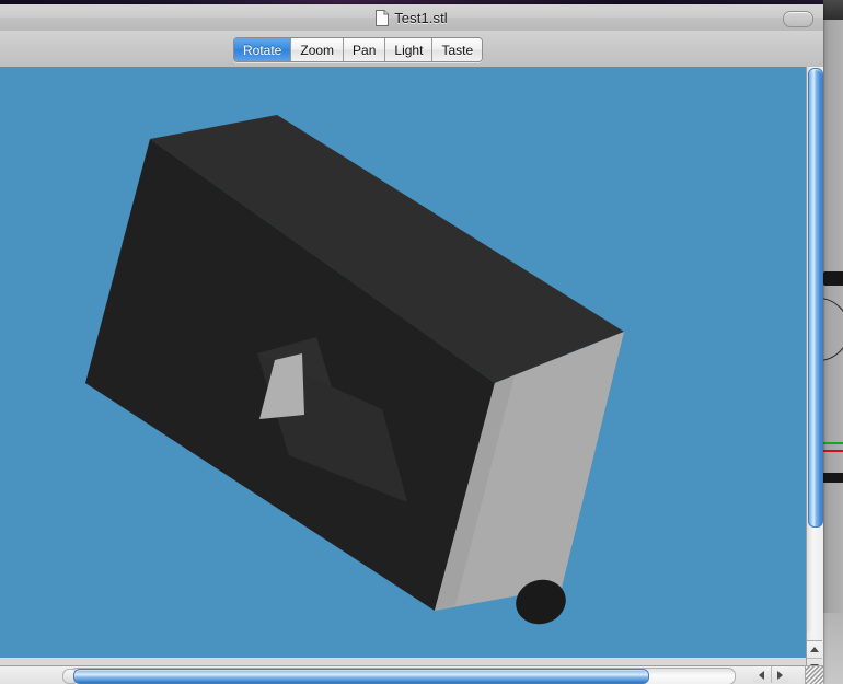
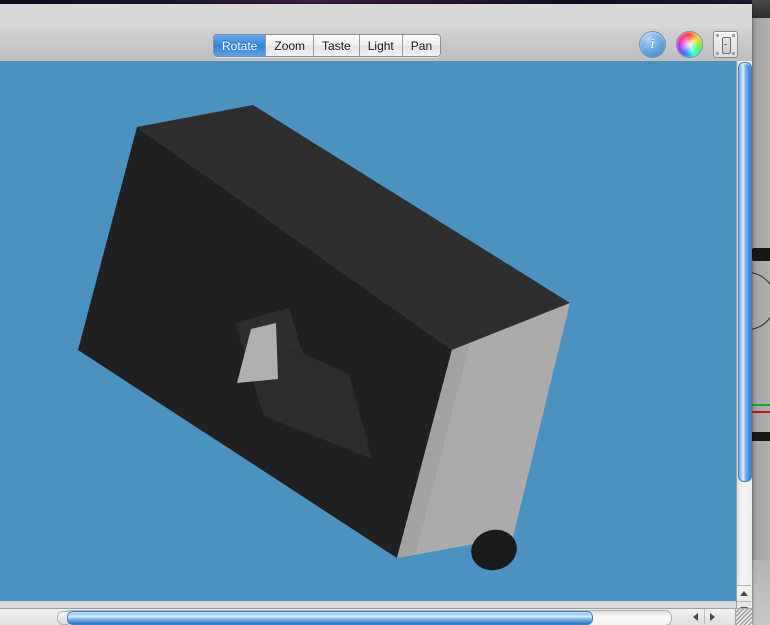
- Test1.stl
  Rotate
  Zoom
- Pan
+ Taste
  Light
- Taste
+ Pan
+ i
